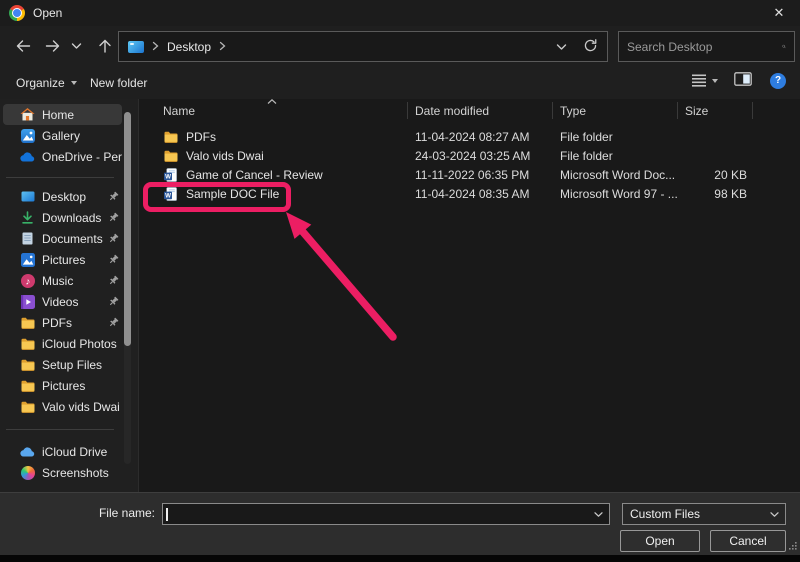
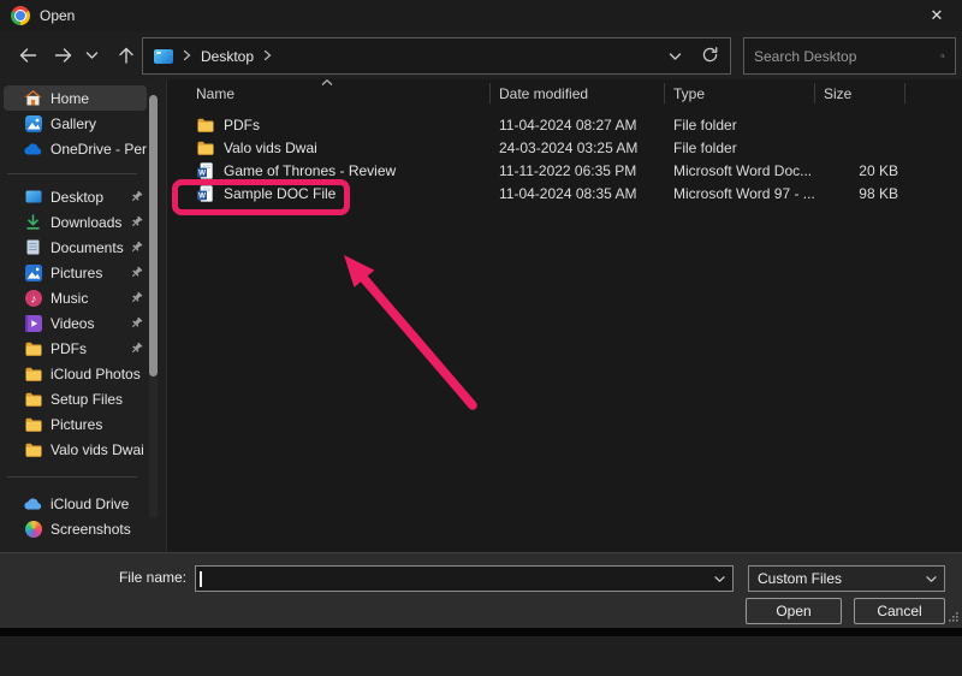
  Open
  ✕
  Desktop
  Search Desktop
- Organize
- New folder
- ?
  Home
  Gallery
  OneDrive - Per
  Desktop
  Downloads
  Documents
  Pictures
  ♪
  Music
  Videos
  PDFs
  iCloud Photos
  Setup Files
  Pictures
  Valo vids Dwai
  iCloud Drive
  Screenshots
  Name
  Date modified
  Type
  Size
  PDFs
  11-04-2024 08:27 AM
  File folder
  Valo vids Dwai
  24-03-2024 03:25 AM
  File folder
- Game of Cancel - Review
+ Game of Thrones - Review
  11-11-2022 06:35 PM
  Microsoft Word Doc...
  20 KB
  Sample DOC File
  11-04-2024 08:35 AM
  Microsoft Word 97 - ...
  98 KB
  File name:
  Custom Files
  Open
  Cancel
